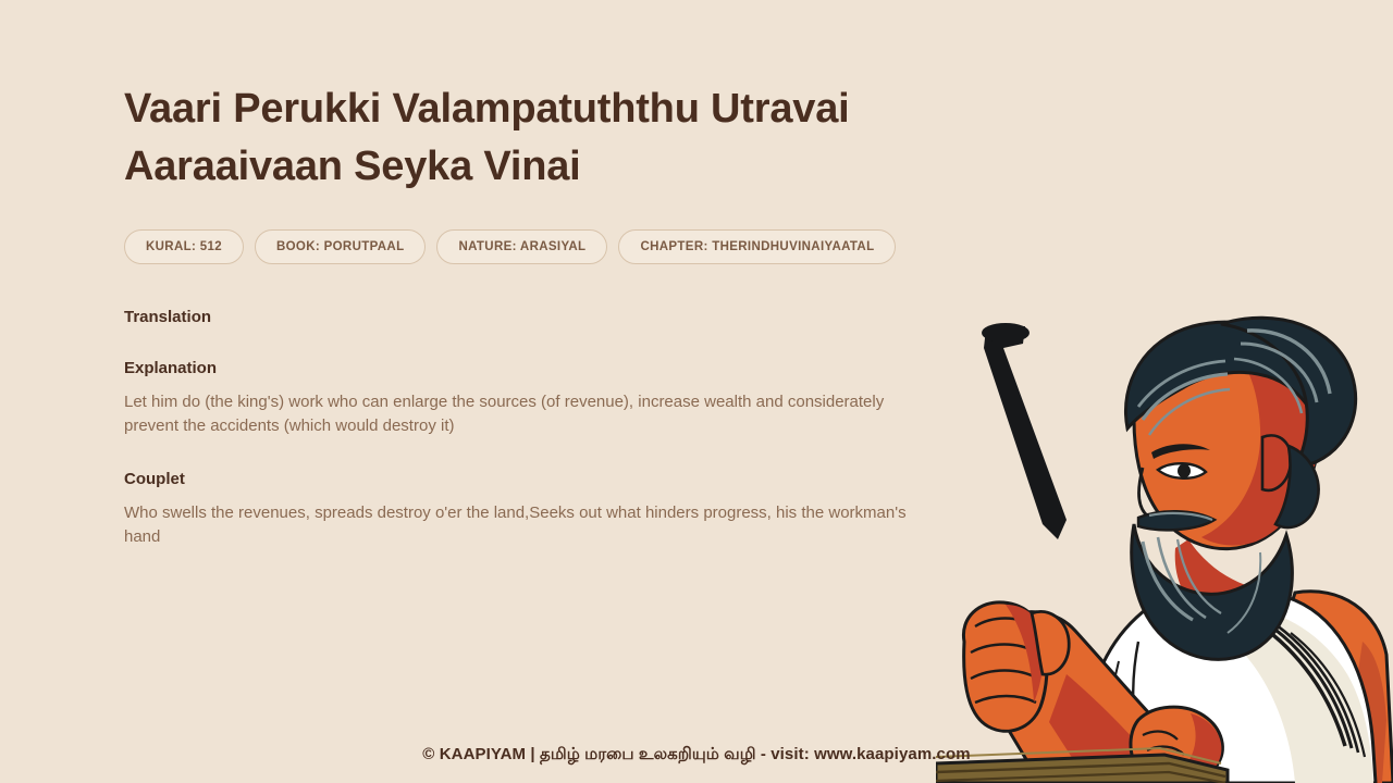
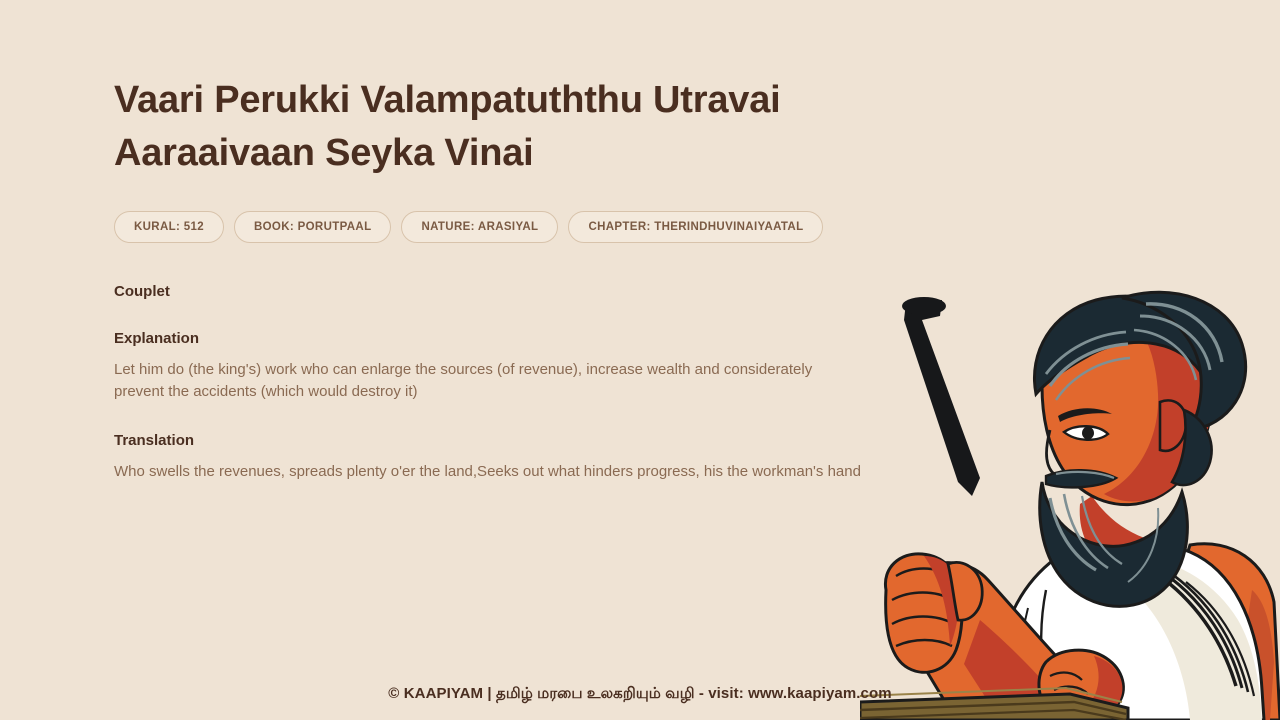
  Vaari Perukki Valampatuththu Utravai Aaraaivaan Seyka Vinai
  KURAL: 512
  BOOK: PORUTPAAL
  NATURE: ARASIYAL
  CHAPTER: THERINDHUVINAIYAATAL
- Translation
+ Couplet
  Explanation
  Let him do (the king's) work who can enlarge the sources (of revenue), increase wealth and considerately prevent the accidents (which would destroy it)
- Couplet
+ Translation
- Who swells the revenues, spreads destroy o'er the land,Seeks out what hinders progress, his the workman's hand
+ Who swells the revenues, spreads plenty o'er the land,Seeks out what hinders progress, his the workman's hand
  © KAAPIYAM | தமிழ் மரபை உலகறியும் வழி - visit: www.kaapiyam.com
